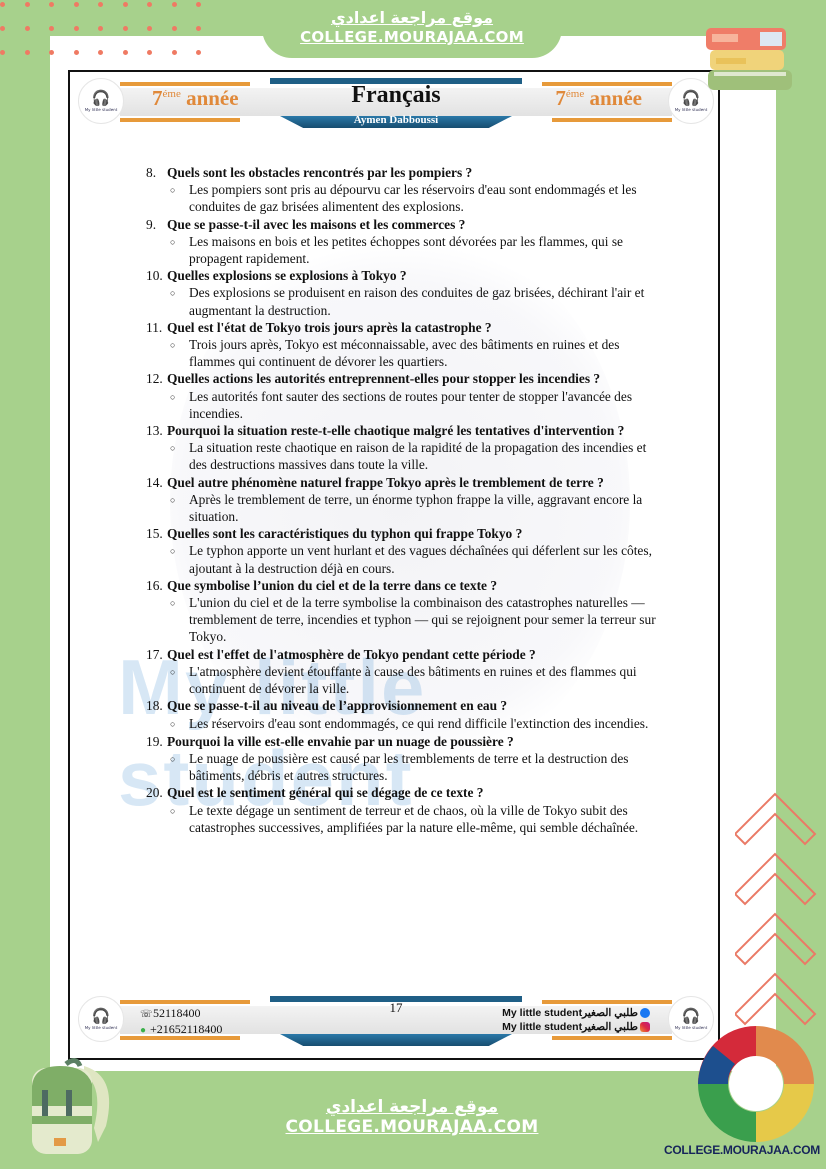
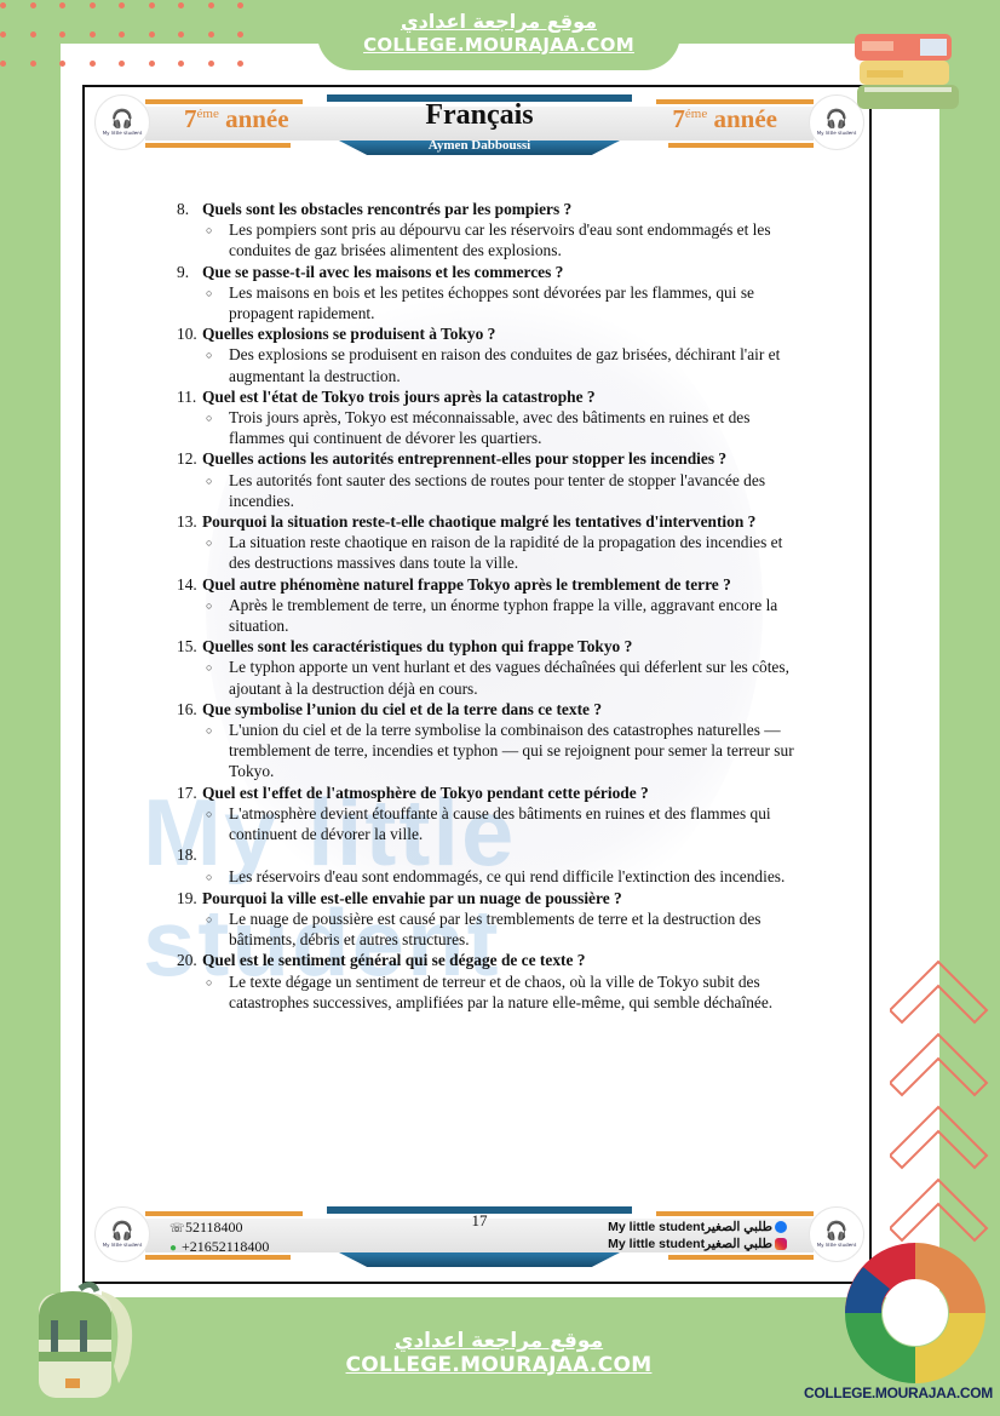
  موقع مراجعة اعدادي
  COLLEGE.MOURAJAA.COM
  My little student
  🎧
  7éme année
  Français
  Aymen Dabboussi
  7éme année
  🎧
  8.
  Quels sont les obstacles rencontrés par les pompiers ?
  ○
  Les pompiers sont pris au dépourvu car les réservoirs d'eau sont endommagés et les conduites de gaz brisées alimentent des explosions.
  9.
  Que se passe-t-il avec les maisons et les commerces ?
  ○
  Les maisons en bois et les petites échoppes sont dévorées par les flammes, qui se propagent rapidement.
  10.
- Quelles explosions se explosions à Tokyo ?
+ Quelles explosions se produisent à Tokyo ?
  ○
  Des explosions se produisent en raison des conduites de gaz brisées, déchirant l'air et augmentant la destruction.
  11.
  Quel est l'état de Tokyo trois jours après la catastrophe ?
  ○
  Trois jours après, Tokyo est méconnaissable, avec des bâtiments en ruines et des flammes qui continuent de dévorer les quartiers.
  12.
  Quelles actions les autorités entreprennent-elles pour stopper les incendies ?
  ○
  Les autorités font sauter des sections de routes pour tenter de stopper l'avancée des incendies.
  13.
  Pourquoi la situation reste-t-elle chaotique malgré les tentatives d'intervention ?
  ○
  La situation reste chaotique en raison de la rapidité de la propagation des incendies et des destructions massives dans toute la ville.
  14.
  Quel autre phénomène naturel frappe Tokyo après le tremblement de terre ?
  ○
  Après le tremblement de terre, un énorme typhon frappe la ville, aggravant encore la situation.
  15.
  Quelles sont les caractéristiques du typhon qui frappe Tokyo ?
  ○
  Le typhon apporte un vent hurlant et des vagues déchaînées qui déferlent sur les côtes, ajoutant à la destruction déjà en cours.
  16.
  Que symbolise l’union du ciel et de la terre dans ce texte ?
  ○
  L'union du ciel et de la terre symbolise la combinaison des catastrophes naturelles — tremblement de terre, incendies et typhon — qui se rejoignent pour semer la terreur sur Tokyo.
  17.
  Quel est l'effet de l'atmosphère de Tokyo pendant cette période ?
  ○
  L'atmosphère devient étouffante à cause des bâtiments en ruines et des flammes qui continuent de dévorer la ville.
  18.
- Que se passe-t-il au niveau de l’approvisionnement en eau ?
  ○
  Les réservoirs d'eau sont endommagés, ce qui rend difficile l'extinction des incendies.
  19.
  Pourquoi la ville est-elle envahie par un nuage de poussière ?
  ○
  Le nuage de poussière est causé par les tremblements de terre et la destruction des bâtiments, débris et autres structures.
  20.
  Quel est le sentiment général qui se dégage de ce texte ?
  ○
  Le texte dégage un sentiment de terreur et de chaos, où la ville de Tokyo subit des catastrophes successives, amplifiées par la nature elle-même, qui semble déchaînée.
  🎧
  ☏ 52118400
  ● +21652118400
  17
  My little studentطلبي الصغير
  My little studentطلبي الصغير
  🎧
  COLLEGE.MOURAJAA.COM
  موقع مراجعة اعدادي
  COLLEGE.MOURAJAA.COM
